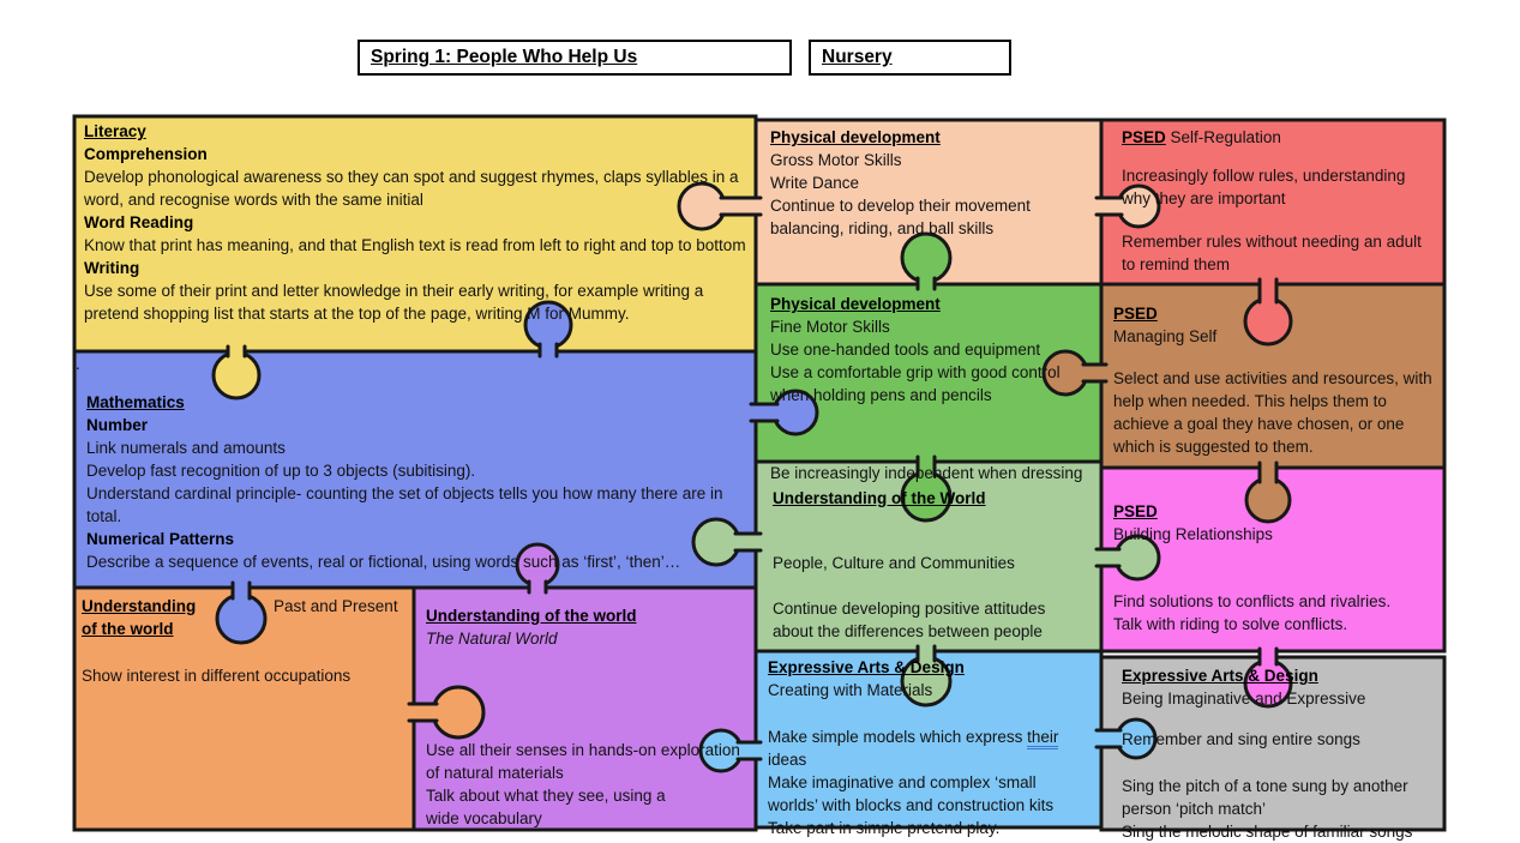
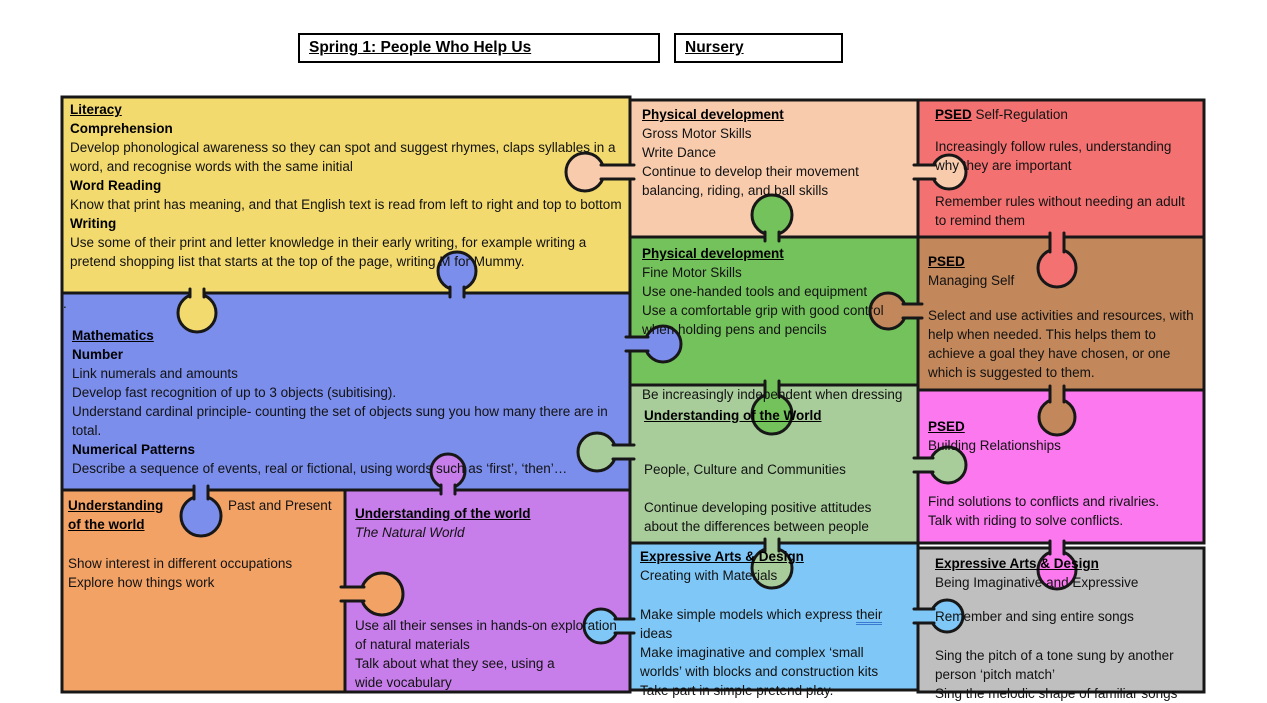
  Spring 1: People Who Help Us
  Nursery
  Literacy
  Comprehension
  Develop phonological awareness so they can spot and suggest rhymes, claps syllables in a word, and recognise words with the same initial
  Word Reading
  Know that print has meaning, and that English text is read from left to right and top to bottom
  Writing
  Use some of their print and letter knowledge in their early writing, for example writing a pretend shopping list that starts at the top of the page, writing M for Mummy.
  Mathematics
  Number
  Link numerals and amounts
  Develop fast recognition of up to 3 objects (subitising).
- Understand cardinal principle- counting the set of objects tells you how many there are in total.
+ Understand cardinal principle- counting the set of objects sung you how many there are in total.
  Numerical Patterns
  Describe a sequence of events, real or fictional, using words such as ‘first’, ‘then’…
  Understanding
  of the world
  Past and Present
  Show interest in different occupations
+ Explore how things work
  Understanding of the world
  The Natural World
  Use all their senses in hands-on exploration of natural materials
  Talk about what they see, using a
  wide vocabulary
  Physical development
  Gross Motor Skills
  Write Dance
  Continue to develop their movement balancing, riding, and ball skills
  Physical development
  Fine Motor Skills
  Use one-handed tools and equipment
  Use a comfortable grip with good control when holding pens and pencils
  Be increasingly independent when dressing
  Understanding of the World
  People, Culture and Communities
  Continue developing positive attitudes about the differences between people
  Expressive Arts & Design
  Creating with Materials
  Make simple models which express their ideas
  Make imaginative and complex ‘small worlds’ with blocks and construction kits
  Take part in simple pretend play.
  PSED Self-Regulation
  Increasingly follow rules, understanding why they are important
  Remember rules without needing an adult to remind them
  PSED
  Managing Self
  Select and use activities and resources, with help when needed. This helps them to achieve a goal they have chosen, or one which is suggested to them.
  PSED
  Building Relationships
  Find solutions to conflicts and rivalries.
  Talk with riding to solve conflicts.
  Expressive Arts & Design
  Being Imaginative and Expressive
  Remember and sing entire songs
  Sing the pitch of a tone sung by another person ‘pitch match’
  Sing the melodic shape of familiar songs
  .
